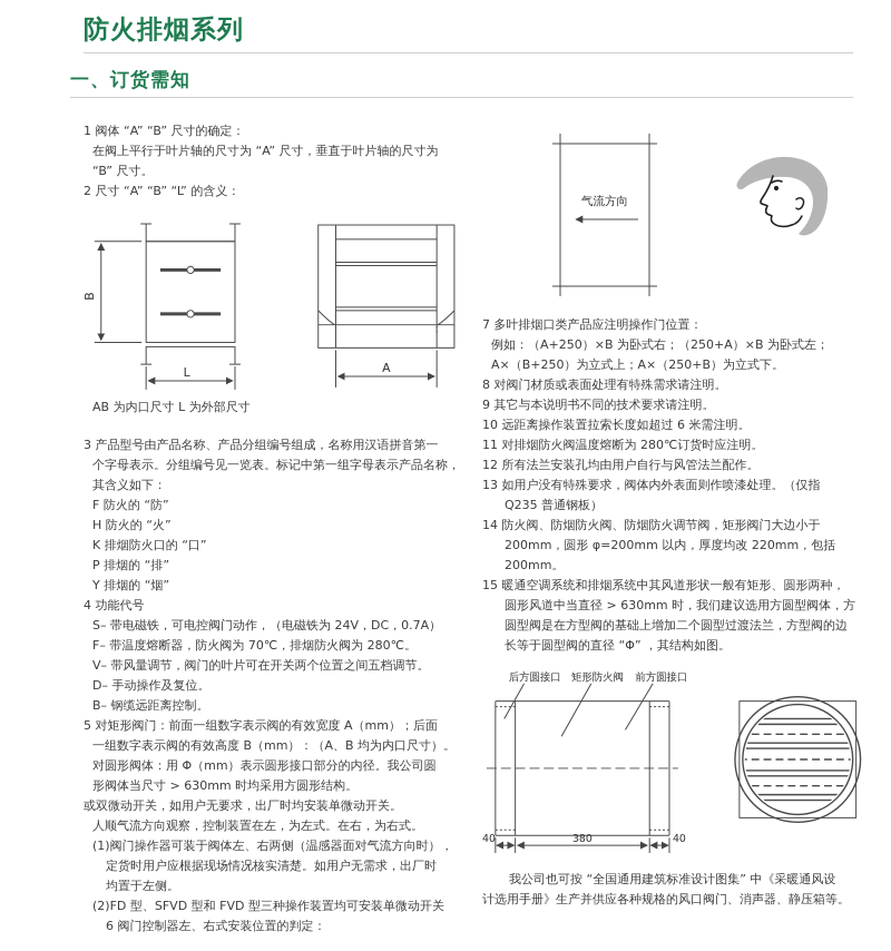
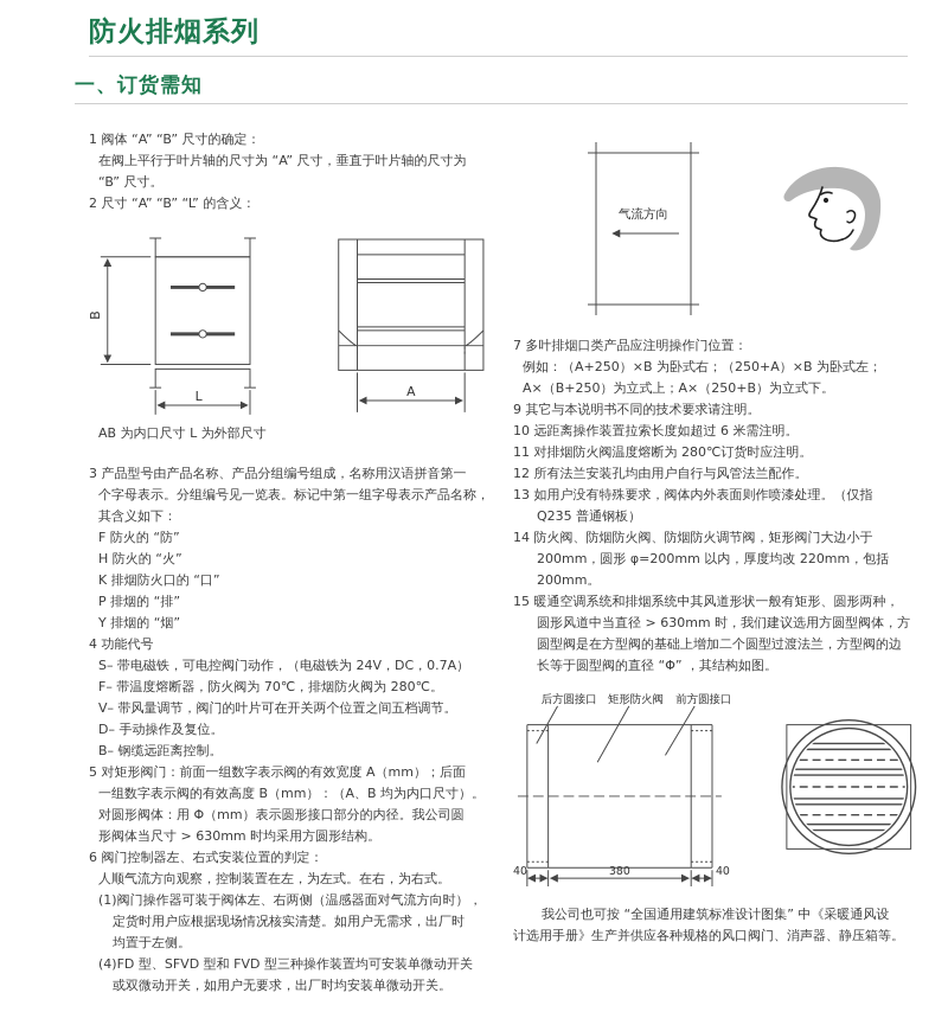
  防火排烟系列
  一、订货需知
  1 阀体 “A” “B” 尺寸的确定：
  在阀上平行于叶片轴的尺寸为 “A” 尺寸，垂直于叶片轴的尺寸为
  “B” 尺寸。
  2 尺寸 “A” “B” “L” 的含义：
  L
  A
  AB 为内口尺寸 L 为外部尺寸
  3 产品型号由产品名称、产品分组编号组成，名称用汉语拼音第一
  个字母表示。分组编号见一览表。标记中第一组字母表示产品名称，
  其含义如下：
  F 防火的 “防”
  H 防火的 “火”
  K 排烟防火口的 “口”
  P 排烟的 “排”
  Y 排烟的 “烟”
  4 功能代号
  S– 带电磁铁，可电控阀门动作，（电磁铁为 24V，DC，0.7A）
  F– 带温度熔断器，防火阀为 70℃，排烟防火阀为 280℃。
  V– 带风量调节，阀门的叶片可在开关两个位置之间五档调节。
  D– 手动操作及复位。
  B– 钢缆远距离控制。
  5 对矩形阀门：前面一组数字表示阀的有效宽度 A（mm）；后面
  一组数字表示阀的有效高度 B（mm）：（A、B 均为内口尺寸）。
  对圆形阀体：用 Φ（mm）表示圆形接口部分的内径。我公司圆
  形阀体当尺寸 > 630mm 时均采用方圆形结构。
- 或双微动开关，如用户无要求，出厂时均安装单微动开关。
+ 6 阀门控制器左、右式安装位置的判定：
  人顺气流方向观察，控制装置在左，为左式。在右，为右式。
  (1)阀门操作器可装于阀体左、右两侧（温感器面对气流方向时），
  定货时用户应根据现场情况核实清楚。如用户无需求，出厂时
  均置于左侧。
- (2)FD 型、SFVD 型和 FVD 型三种操作装置均可安装单微动开关
+ (4)FD 型、SFVD 型和 FVD 型三种操作装置均可安装单微动开关
- 6 阀门控制器左、右式安装位置的判定：
+ 或双微动开关，如用户无要求，出厂时均安装单微动开关。
  气流方向
  7 多叶排烟口类产品应注明操作门位置：
  例如：（A+250）×B 为卧式右；（250+A）×B 为卧式左；
  A×（B+250）为立式上；A×（250+B）为立式下。
- 8 对阀门材质或表面处理有特殊需求请注明。
  9 其它与本说明书不同的技术要求请注明。
  10 远距离操作装置拉索长度如超过 6 米需注明。
  11 对排烟防火阀温度熔断为 280℃订货时应注明。
  12 所有法兰安装孔均由用户自行与风管法兰配作。
  13 如用户没有特殊要求，阀体内外表面则作喷漆处理。（仅指
  Q235 普通钢板）
  14 防火阀、防烟防火阀、防烟防火调节阀，矩形阀门大边小于
  200mm，圆形 φ=200mm 以内，厚度均改 220mm，包括
  200mm。
  15 暖通空调系统和排烟系统中其风道形状一般有矩形、圆形两种，
  圆形风道中当直径 > 630mm 时，我们建议选用方圆型阀体，方
  圆型阀是在方型阀的基础上增加二个圆型过渡法兰，方型阀的边
  长等于圆型阀的直径 “Φ” ，其结构如图。
  后方圆接口
  矩形防火阀
  前方圆接口
  40
  380
  40
  我公司也可按 “全国通用建筑标准设计图集” 中《采暖通风设
  计选用手册》生产并供应各种规格的风口阀门、消声器、静压箱等。
